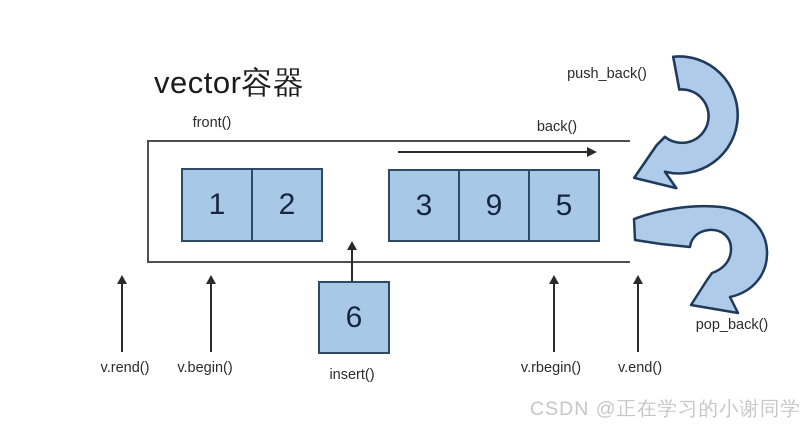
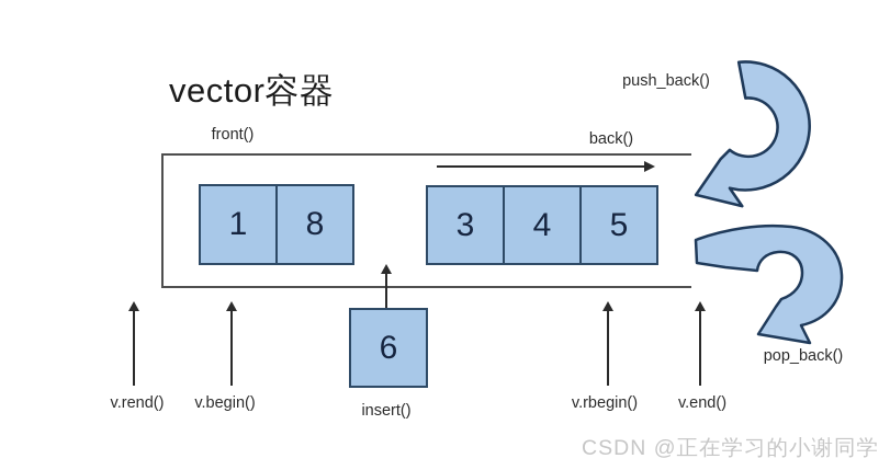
  vector容器
  front()
  back()
  1
- 2
+ 8
  3
- 9
+ 4
  5
  6
  v.rend()
  v.begin()
  insert()
  v.rbegin()
  v.end()
  push_back()
  pop_back()
  CSDN @正在学习的小谢同学
